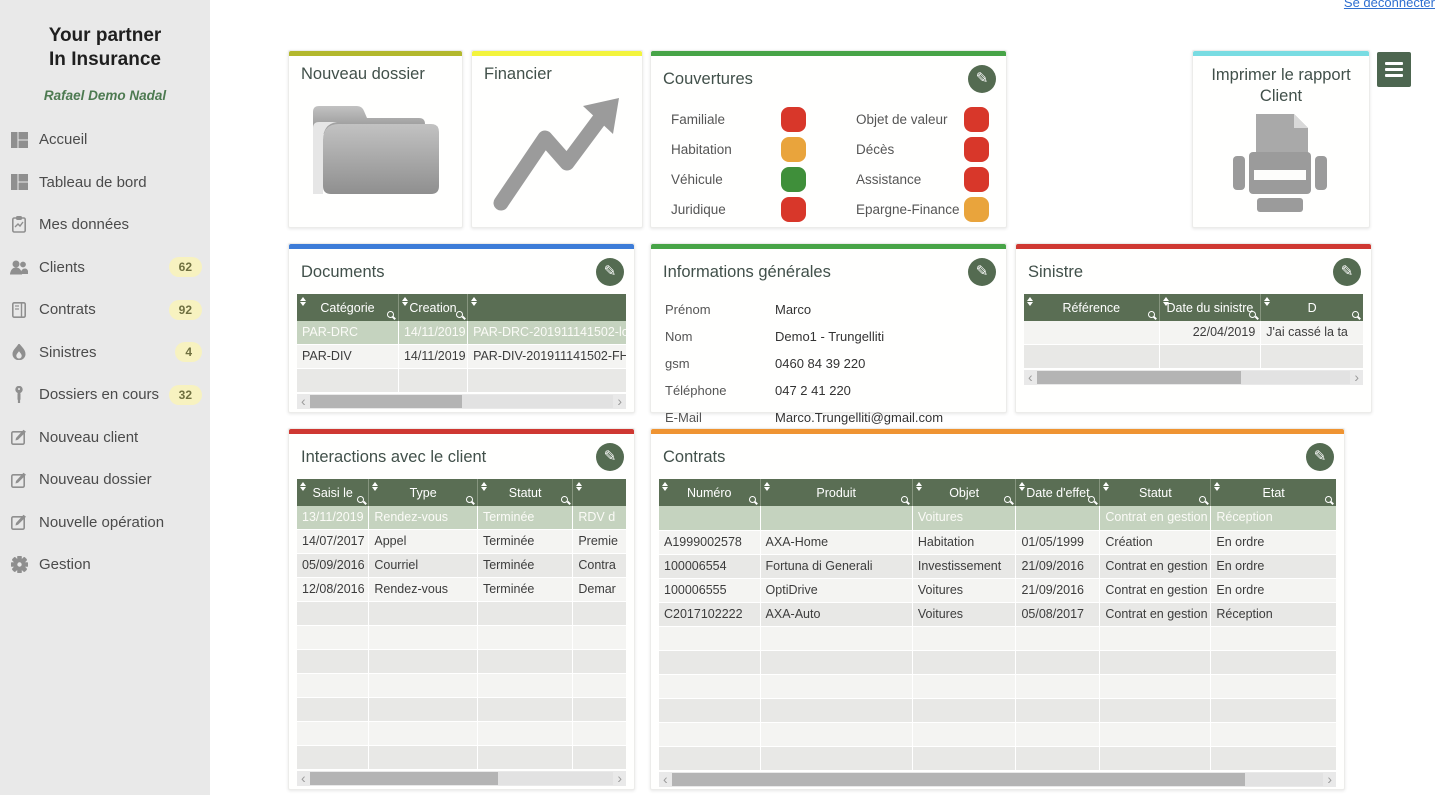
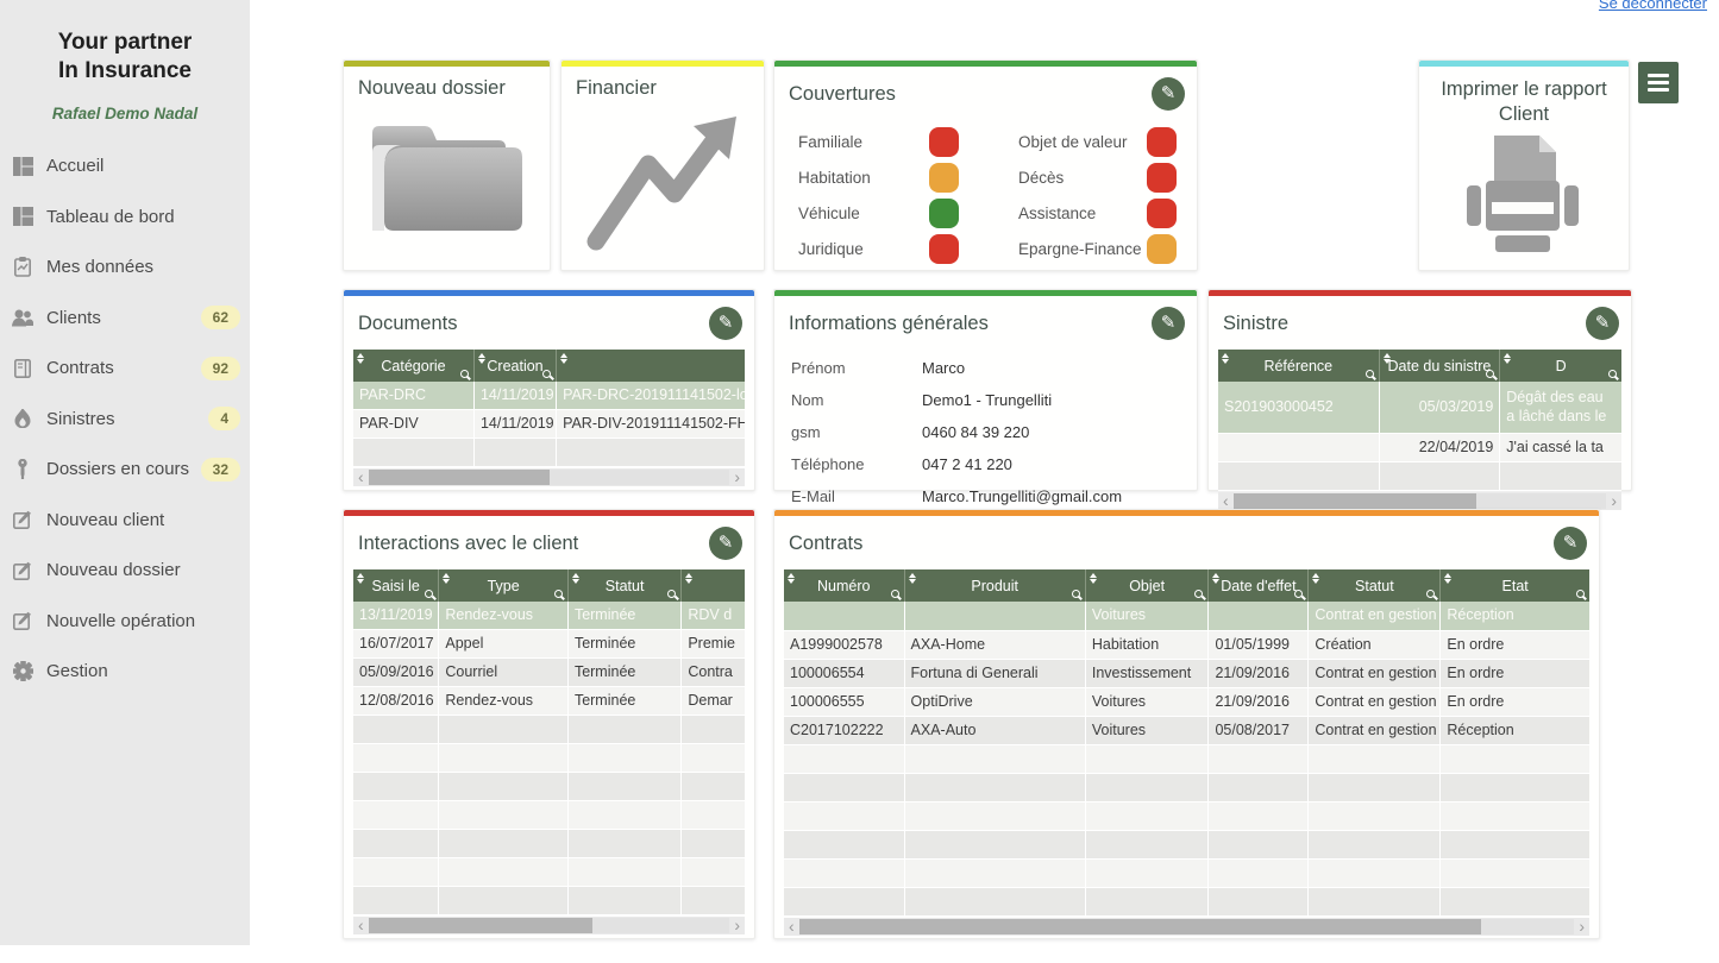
  Se déconnecter
  Your partner
  In Insurance
  Rafael Demo Nadal
  Accueil
  Tableau de bord
  Mes données
  Clients
  62
  Contrats
  92
  Sinistres
  4
  Dossiers en cours
  32
  Nouveau client
  Nouveau dossier
  Nouvelle opération
  Gestion
  Nouveau dossier
  Financier
  Couvertures
  ✎
  Familiale
  Objet de valeur
  Habitation
  Décès
  Véhicule
  Assistance
  Juridique
  Epargne-Finance
  Imprimer le rapport
  Client
  Documents
  ✎
  Catégorie
  Creation
  PAR-DRC
  14/11/2019
  PAR-DRC-201911141502-lo
  PAR-DIV
  14/11/2019
  PAR-DIV-201911141502-FH
  ‹
  ›
  Informations générales
  ✎
  Prénom
  Marco
  Nom
  Demo1 - Trungelliti
  gsm
  0460 84 39 220
  Téléphone
  047 2 41 220
  E-Mail
  Marco.Trungelliti@gmail.com
  Sinistre
  ✎
  Référence
  Date du sinistre
  D
+ S201903000452
+ 05/03/2019
+ Dégât des eau a lâché dans le
  22/04/2019
  J'ai cassé la ta
  ‹
  ›
  Interactions avec le client
  ✎
  Saisi le
  Type
  Statut
  13/11/2019
  Rendez-vous
  Terminée
  RDV d
- 14/07/2017
+ 16/07/2017
  Appel
  Terminée
  Premie
  05/09/2016
  Courriel
  Terminée
  Contra
  12/08/2016
  Rendez-vous
  Terminée
  Demar
  ‹
  ›
  Contrats
  ✎
  Numéro
  Produit
  Objet
  Date d'effet
  Statut
  Etat
  Voitures
  Contrat en gestion
  Réception
  A1999002578
  AXA-Home
  Habitation
  01/05/1999
  Création
  En ordre
  100006554
  Fortuna di Generali
  Investissement
  21/09/2016
  Contrat en gestion
  En ordre
  100006555
  OptiDrive
  Voitures
  21/09/2016
  Contrat en gestion
  En ordre
  C2017102222
  AXA-Auto
  Voitures
  05/08/2017
  Contrat en gestion
  Réception
  ‹
  ›
